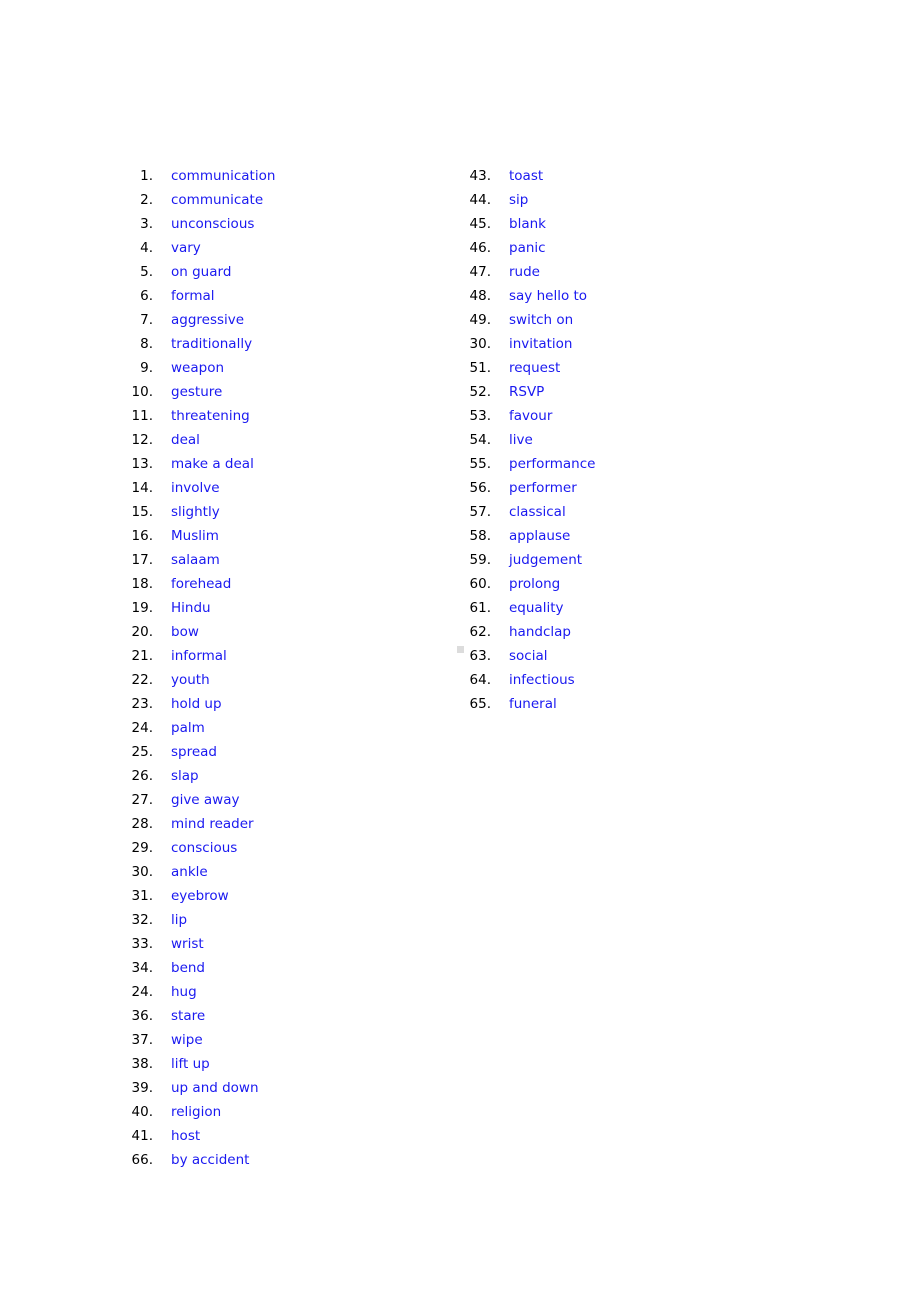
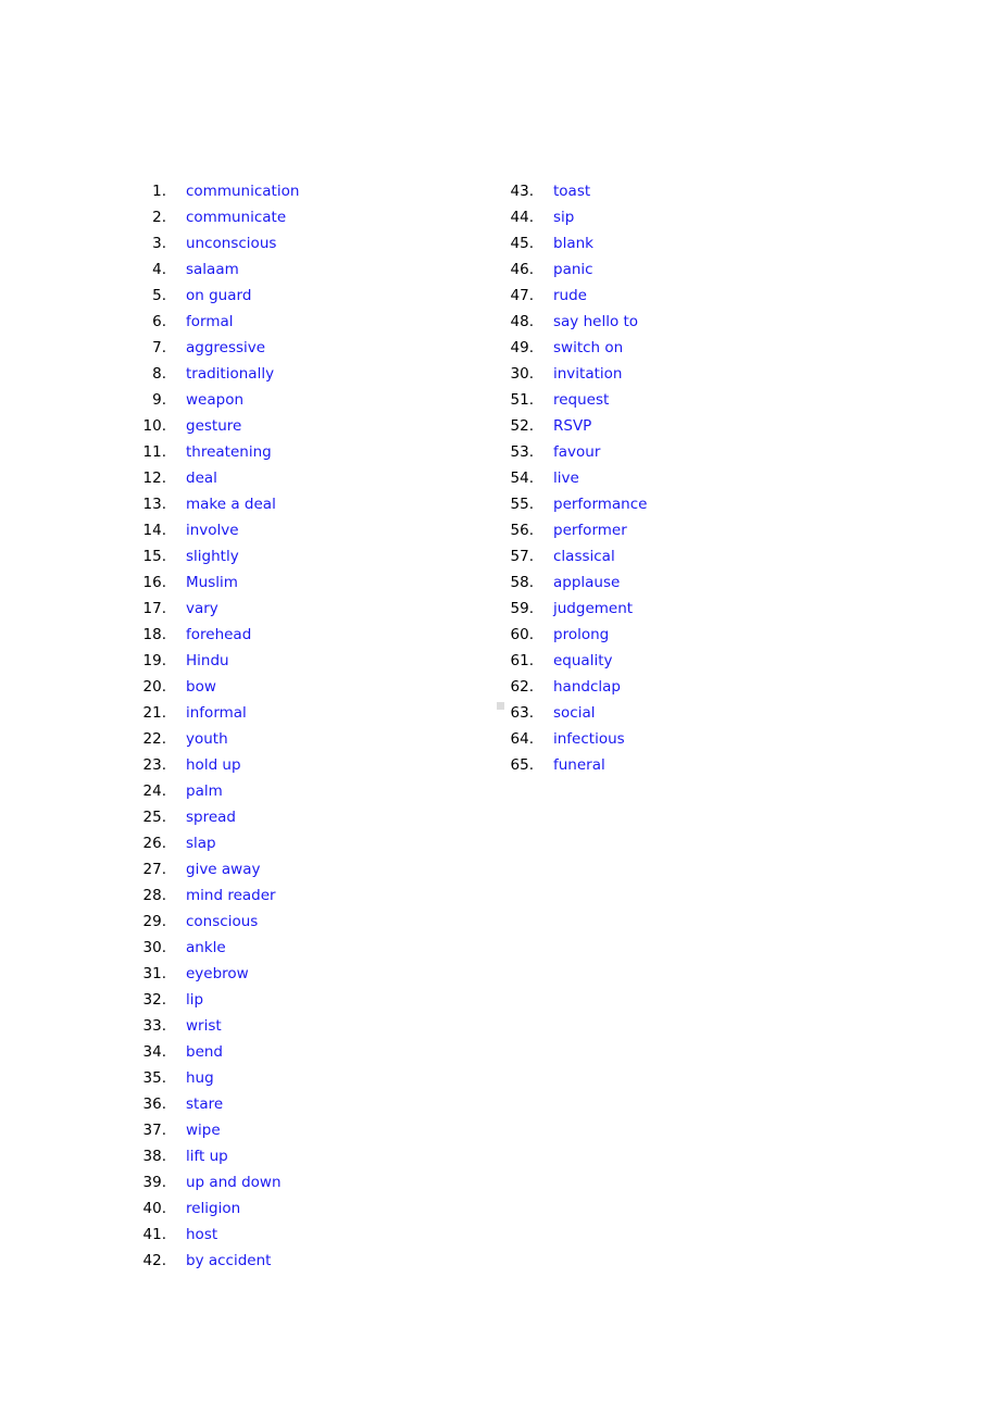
  1. communication
  2. communicate
  3. unconscious
- 4. vary
+ 4. salaam
  5. on guard
  6. formal
  7. aggressive
  8. traditionally
  9. weapon
  10. gesture
  11. threatening
  12. deal
  13. make a deal
  14. involve
  15. slightly
  16. Muslim
- 17. salaam
+ 17. vary
  18. forehead
  19. Hindu
  20. bow
  21. informal
  22. youth
  23. hold up
  24. palm
  25. spread
  26. slap
  27. give away
  28. mind reader
  29. conscious
  30. ankle
  31. eyebrow
  32. lip
  33. wrist
  34. bend
- 24. hug
+ 35. hug
  36. stare
  37. wipe
  38. lift up
  39. up and down
  40. religion
  41. host
- 66. by accident
+ 42. by accident
  43. toast
  44. sip
  45. blank
  46. panic
  47. rude
  48. say hello to
  49. switch on
  30. invitation
  51. request
  52. RSVP
  53. favour
  54. live
  55. performance
  56. performer
  57. classical
  58. applause
  59. judgement
  60. prolong
  61. equality
  62. handclap
  63. social
  64. infectious
  65. funeral
